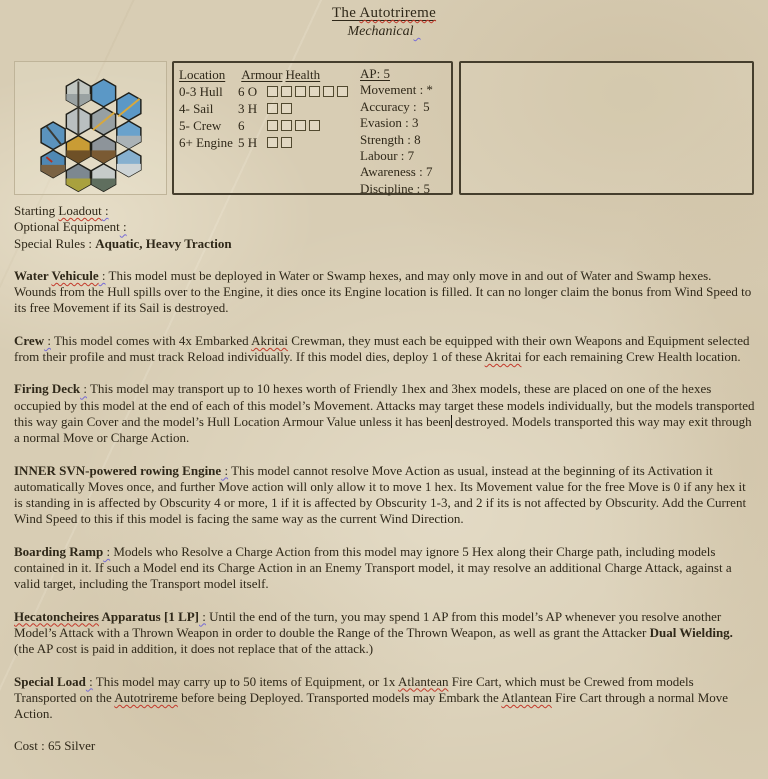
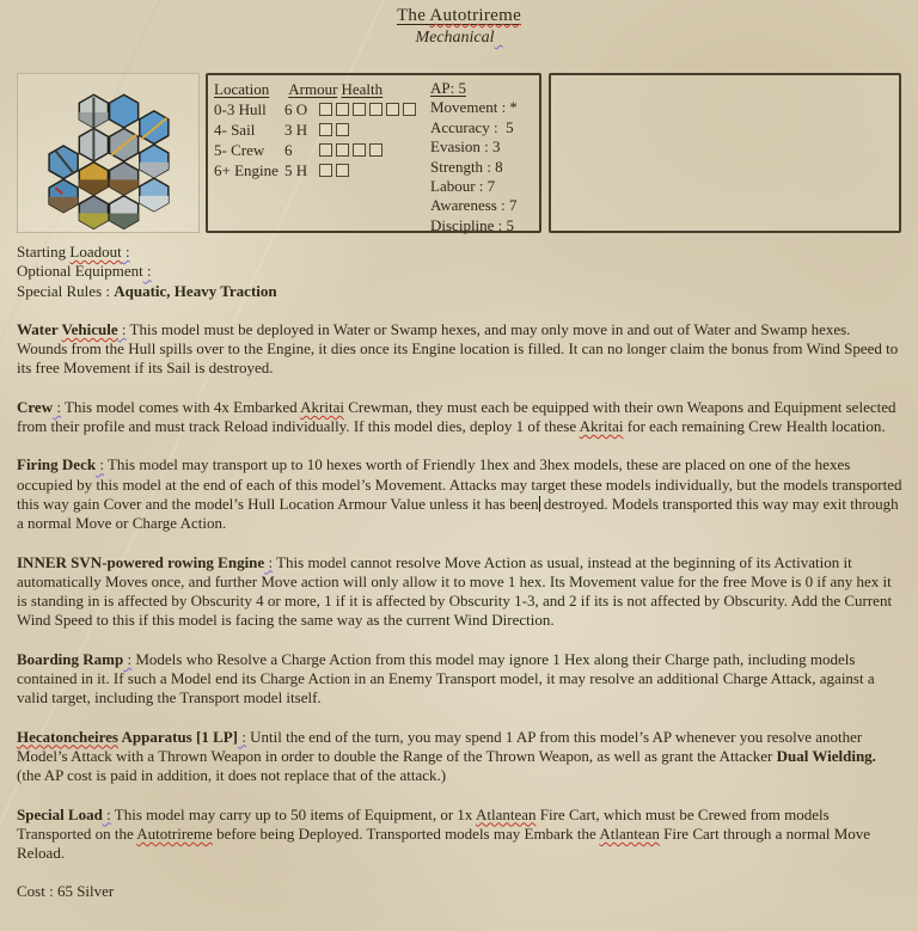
  The Autotrireme
  Mechanical
  Location Armour Health
  0-3 Hull 6 O
  4- Sail 3 H
  5- Crew 6
  6+ Engine 5 H
  AP: 5
  Movement : *
  Accuracy : 5
  Evasion : 3
  Strength : 8
  Labour : 7
  Awareness : 7
  Discipline : 5
  Starting Loadout :
  Optional Equipment :
  Special Rules : Aquatic, Heavy Traction
  Water Vehicule : This model must be deployed in Water or Swamp hexes, and may only move in and out of Water and Swamp hexes. Wounds from the Hull spills over to the Engine, it dies once its Engine location is filled. It can no longer claim the bonus from Wind Speed to its free Movement if its Sail is destroyed.
  Crew : This model comes with 4x Embarked Akritai Crewman, they must each be equipped with their own Weapons and Equipment selected from their profile and must track Reload individually. If this model dies, deploy 1 of these Akritai for each remaining Crew Health location.
  Firing Deck : This model may transport up to 10 hexes worth of Friendly 1hex and 3hex models, these are placed on one of the hexes occupied by this model at the end of each of this model’s Movement. Attacks may target these models individually, but the models transported this way gain Cover and the model’s Hull Location Armour Value unless it has been destroyed. Models transported this way may exit through a normal Move or Charge Action.
  INNER SVN-powered rowing Engine : This model cannot resolve Move Action as usual, instead at the beginning of its Activation it automatically Moves once, and further Move action will only allow it to move 1 hex. Its Movement value for the free Move is 0 if any hex it is standing in is affected by Obscurity 4 or more, 1 if it is affected by Obscurity 1-3, and 2 if its is not affected by Obscurity. Add the Current Wind Speed to this if this model is facing the same way as the current Wind Direction.
- Boarding Ramp : Models who Resolve a Charge Action from this model may ignore 5 Hex along their Charge path, including models contained in it. If such a Model end its Charge Action in an Enemy Transport model, it may resolve an additional Charge Attack, against a valid target, including the Transport model itself.
+ Boarding Ramp : Models who Resolve a Charge Action from this model may ignore 1 Hex along their Charge path, including models contained in it. If such a Model end its Charge Action in an Enemy Transport model, it may resolve an additional Charge Attack, against a valid target, including the Transport model itself.
  Hecatoncheires Apparatus [1 LP] : Until the end of the turn, you may spend 1 AP from this model’s AP whenever you resolve another Model’s Attack with a Thrown Weapon in order to double the Range of the Thrown Weapon, as well as grant the Attacker Dual Wielding. (the AP cost is paid in addition, it does not replace that of the attack.)
- Special Load : This model may carry up to 50 items of Equipment, or 1x Atlantean Fire Cart, which must be Crewed from models Transported on the Autotrireme before being Deployed. Transported models may Embark the Atlantean Fire Cart through a normal Move Action.
+ Special Load : This model may carry up to 50 items of Equipment, or 1x Atlantean Fire Cart, which must be Crewed from models Transported on the Autotrireme before being Deployed. Transported models may Embark the Atlantean Fire Cart through a normal Move Reload.
  Cost : 65 Silver
